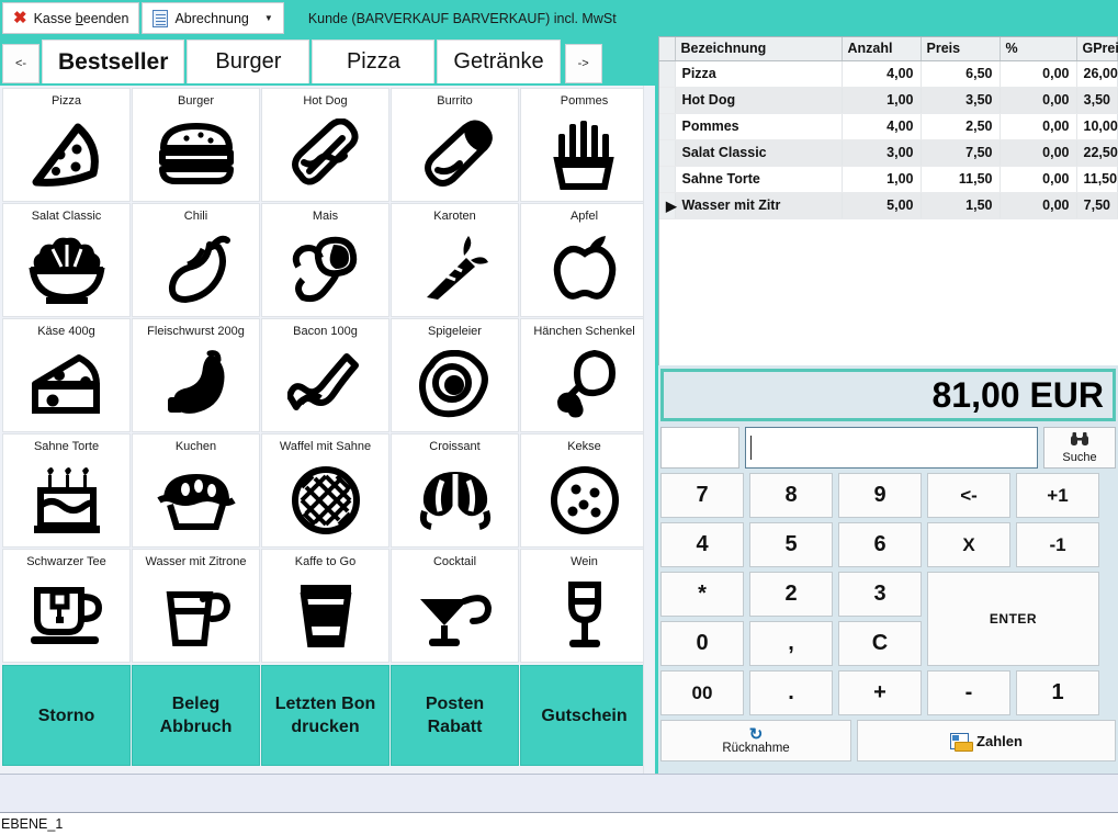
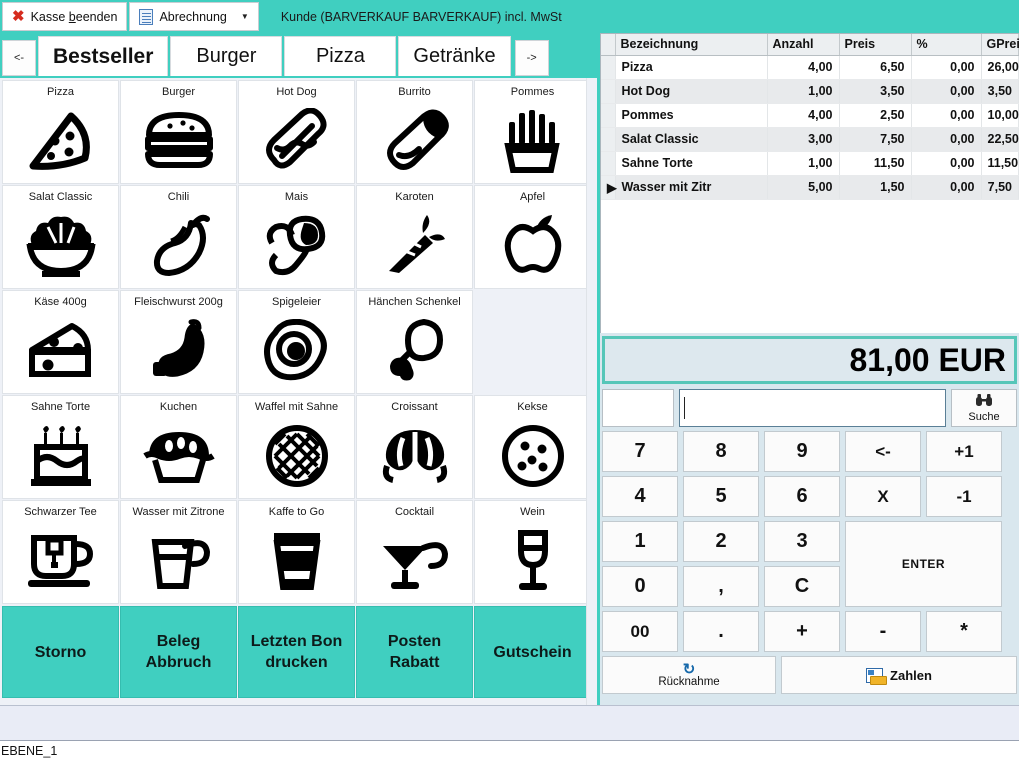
  ✖
  Kasse beenden
  Abrechnung
  ▼
  Kunde (BARVERKAUF BARVERKAUF) incl. MwSt
  <-
  Bestseller
  Burger
  Pizza
  Getränke
  ->
  Pizza
  Burger
  Hot Dog
  Burrito
  Pommes
  Salat Classic
  Chili
  Mais
  Karoten
  Apfel
  Käse 400g
  Fleischwurst 200g
- Bacon 100g
  Spigeleier
  Hänchen Schenkel
  Sahne Torte
  Kuchen
  Waffel mit Sahne
  Croissant
  Kekse
  Schwarzer Tee
  Wasser mit Zitrone
  Kaffe to Go
  Cocktail
  Wein
  Storno
  Beleg
  Abbruch
  Letzten Bon
  drucken
  Posten
  Rabatt
  Gutschein
  	Bezeichnung	Anzahl	Preis	%	GPrei
  	Pizza	4,00	6,50	0,00	26,00
  	Hot Dog	1,00	3,50	0,00	3,50
  	Pommes	4,00	2,50	0,00	10,00
  	Salat Classic	3,00	7,50	0,00	22,50
  	Sahne Torte	1,00	11,50	0,00	11,50
  ▶	Wasser mit Zitr	5,00	1,50	0,00	7,50
  81,00 EUR
  Suche
  7
  8
  9
  <-
  +1
  4
  5
  6
  X
  -1
- *
+ 1
  2
  3
  0
  ,
  C
  ENTER
  00
  .
  +
  -
- 1
+ *
  ↻
  Rücknahme
  Zahlen
  EBENE_1
